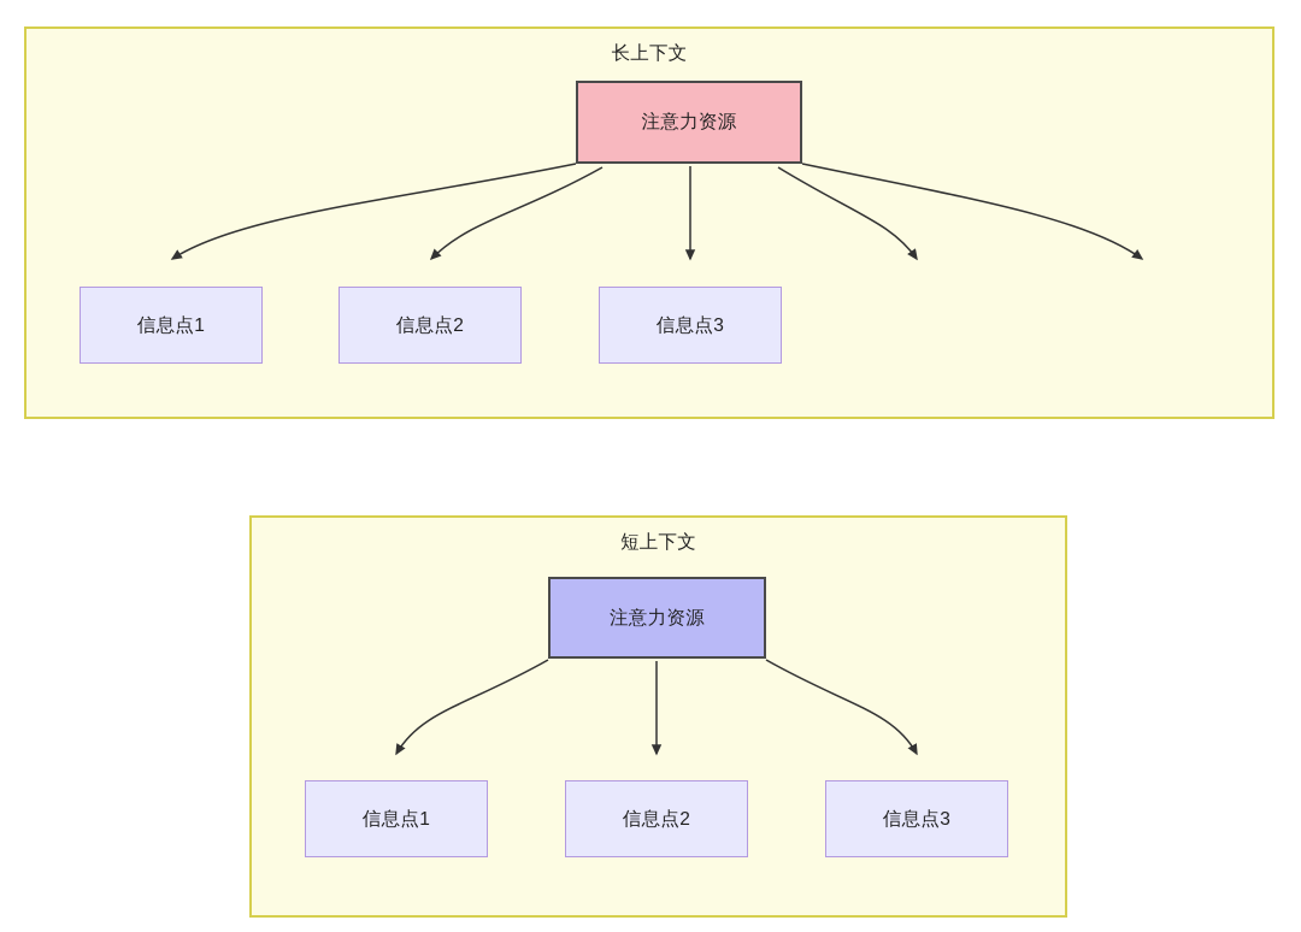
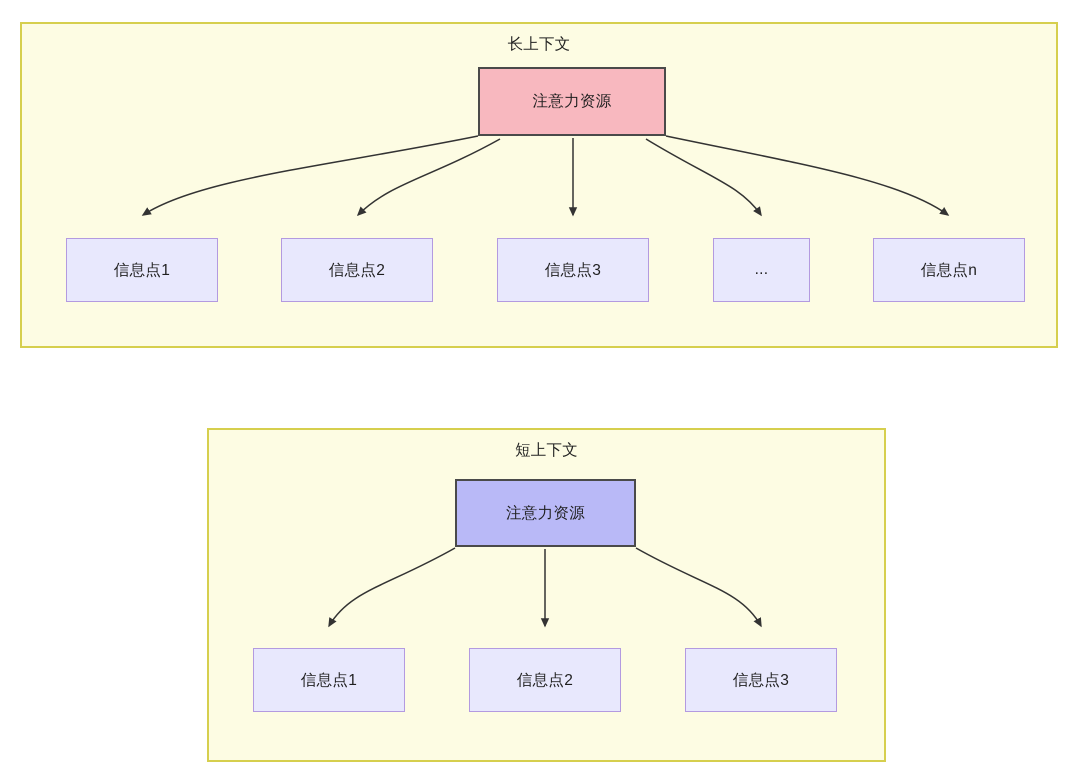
  长上下文
  短上下文
  注意力资源
  信息点1
  信息点2
  信息点3
+ ...
+ 信息点n
  注意力资源
  信息点1
  信息点2
  信息点3
